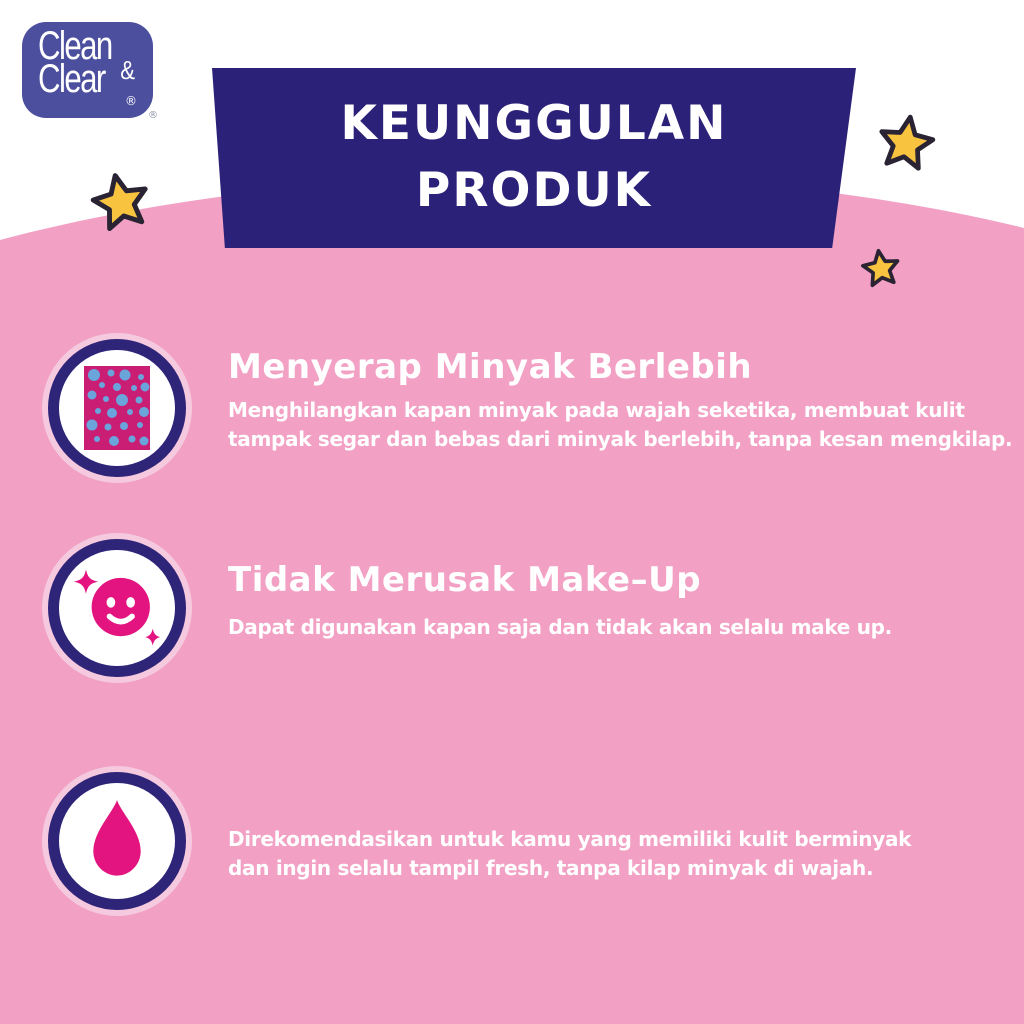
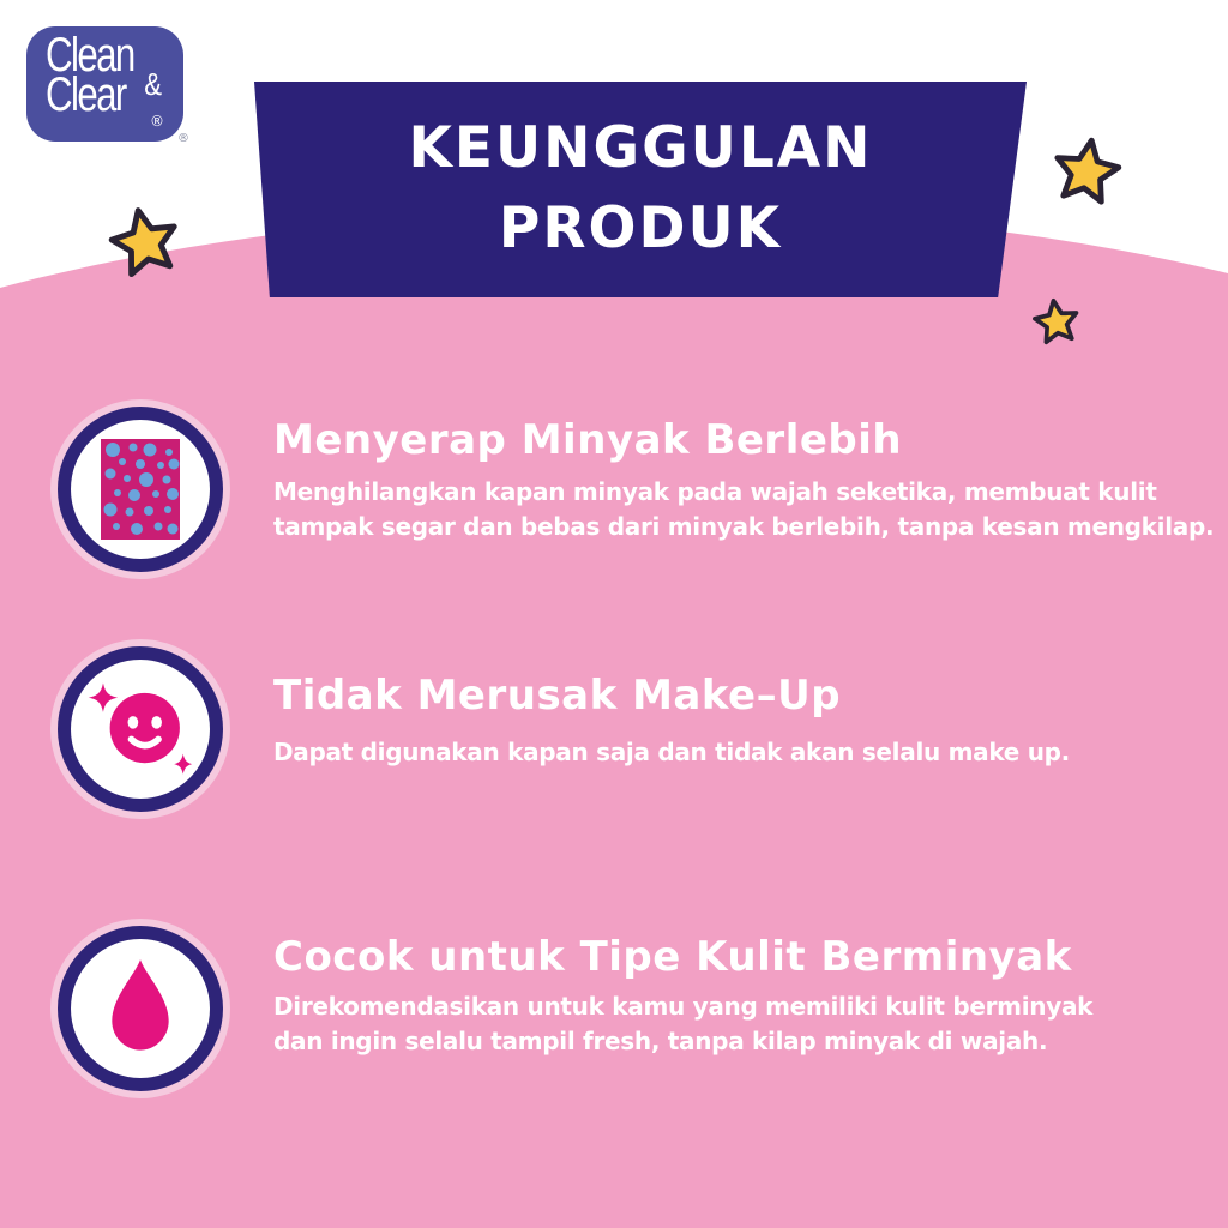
  Clean
  Clear
  &
  ®
  ®
  KEUNGGULAN
  PRODUK
  Menyerap Minyak Berlebih
  Menghilangkan kapan minyak pada wajah seketika, membuat kulit tampak segar dan bebas dari minyak berlebih, tanpa kesan mengkilap.
  Tidak Merusak Make–Up
  Dapat digunakan kapan saja dan tidak akan selalu make up.
+ Cocok untuk Tipe Kulit Berminyak
  Direkomendasikan untuk kamu yang memiliki kulit berminyak dan ingin selalu tampil fresh, tanpa kilap minyak di wajah.
